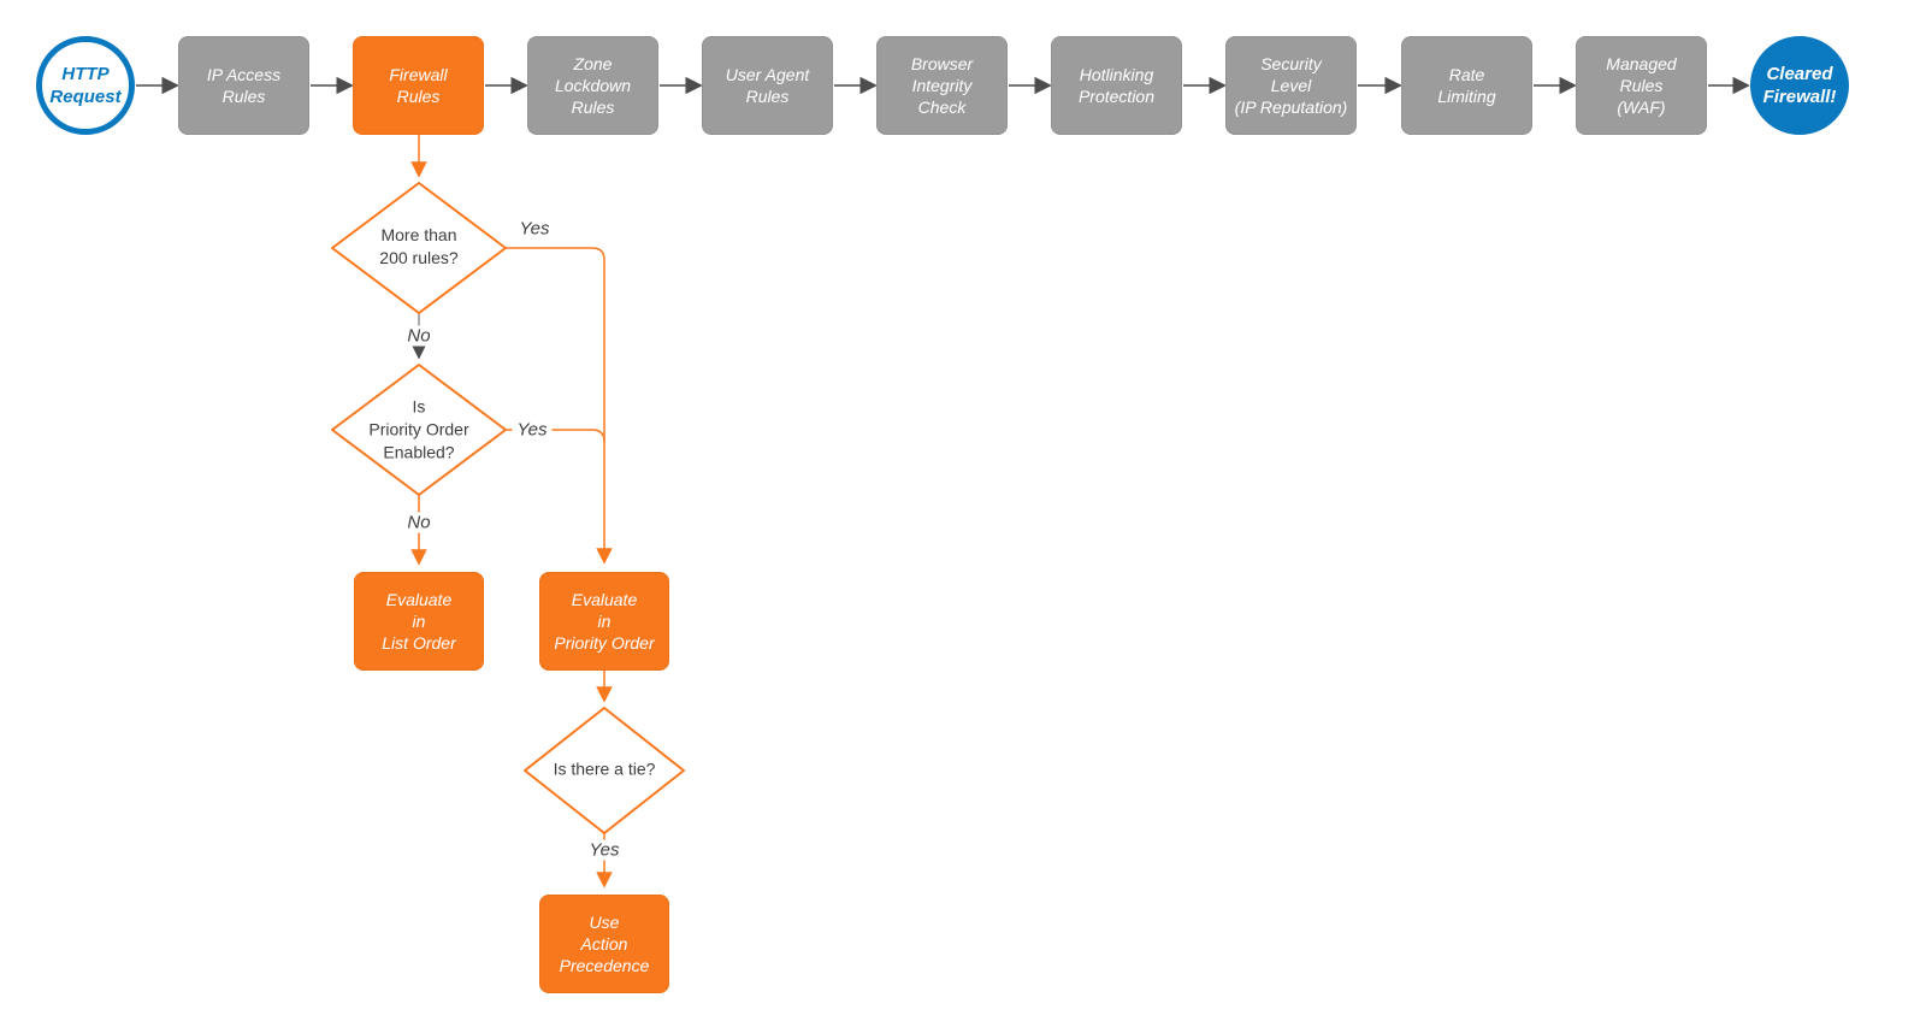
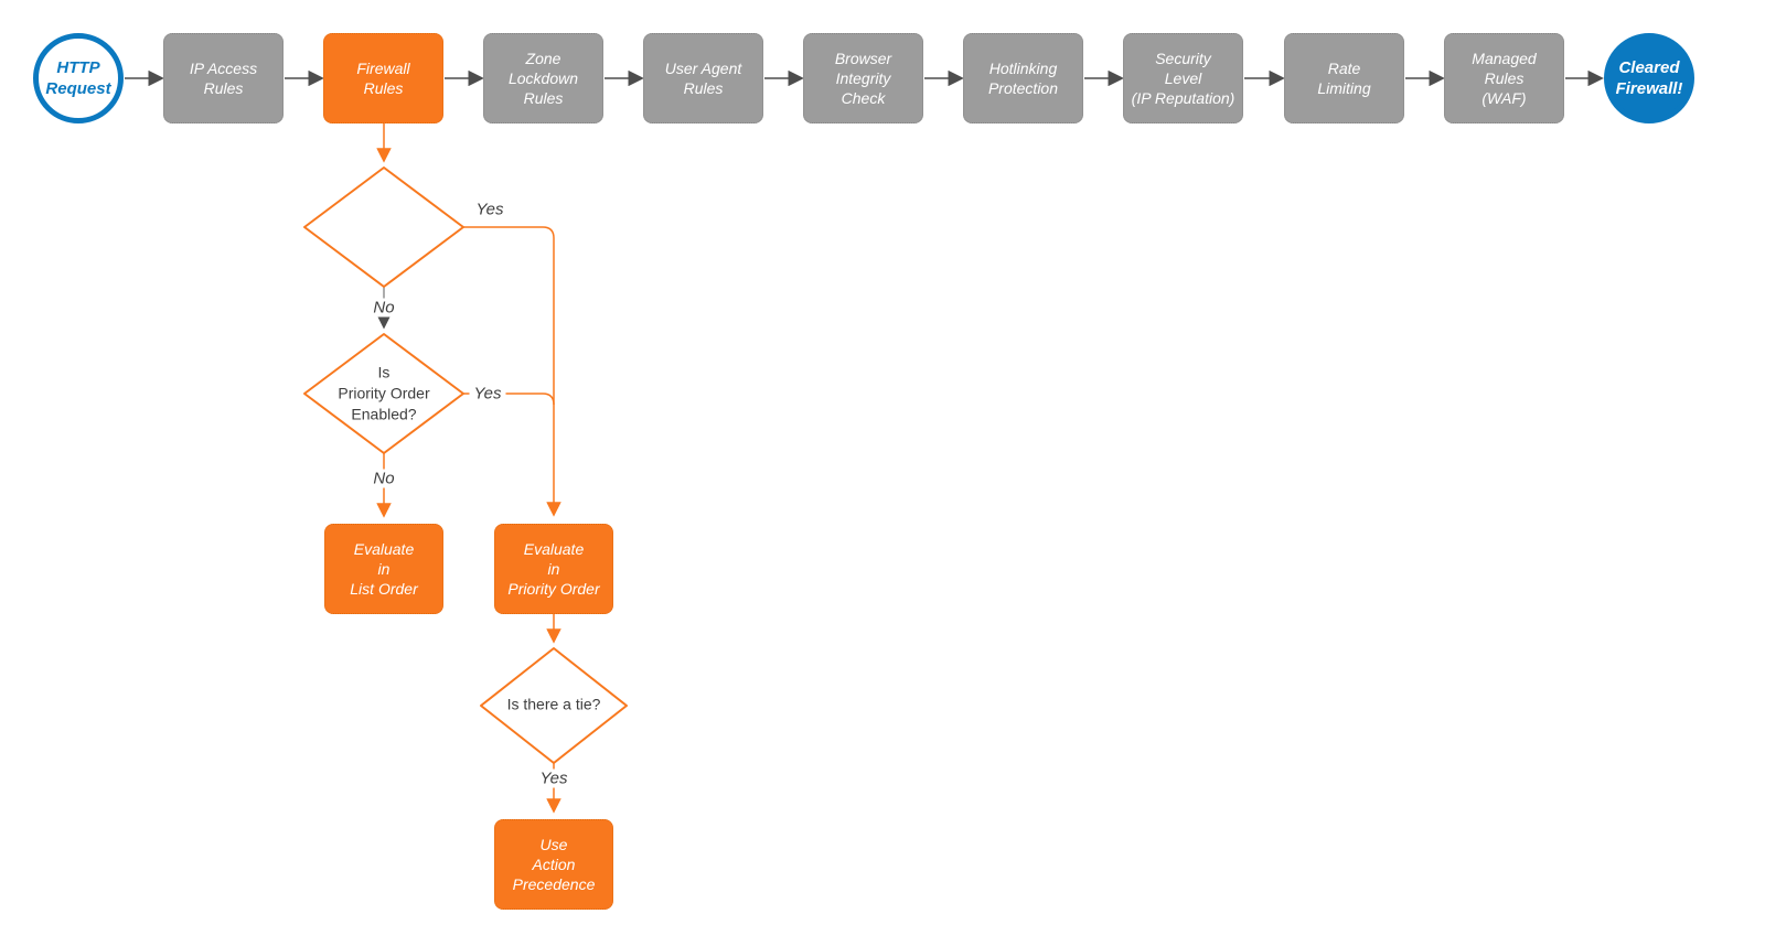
  HTTP
  Request
  IP Access
  Rules
  Firewall
  Rules
  Zone
  Lockdown
  Rules
  User Agent
  Rules
  Browser
  Integrity
  Check
  Hotlinking
  Protection
  Security
  Level
  (IP Reputation)
  Rate
  Limiting
  Managed
  Rules
  (WAF)
  Cleared
  Firewall!
- More than
- 200 rules?
  Is
  Priority Order
  Enabled?
  Is there a tie?
  Yes
  No
  Yes
  No
  Yes
  Evaluate
  in
  List Order
  Evaluate
  in
  Priority Order
  Use
  Action
  Precedence
